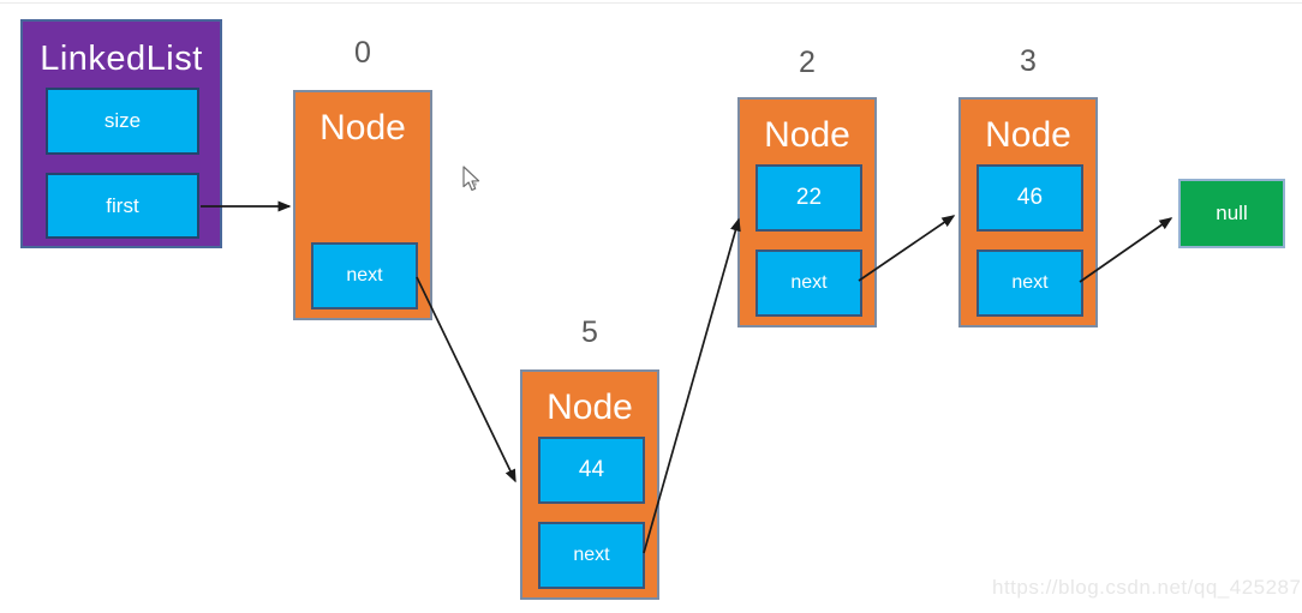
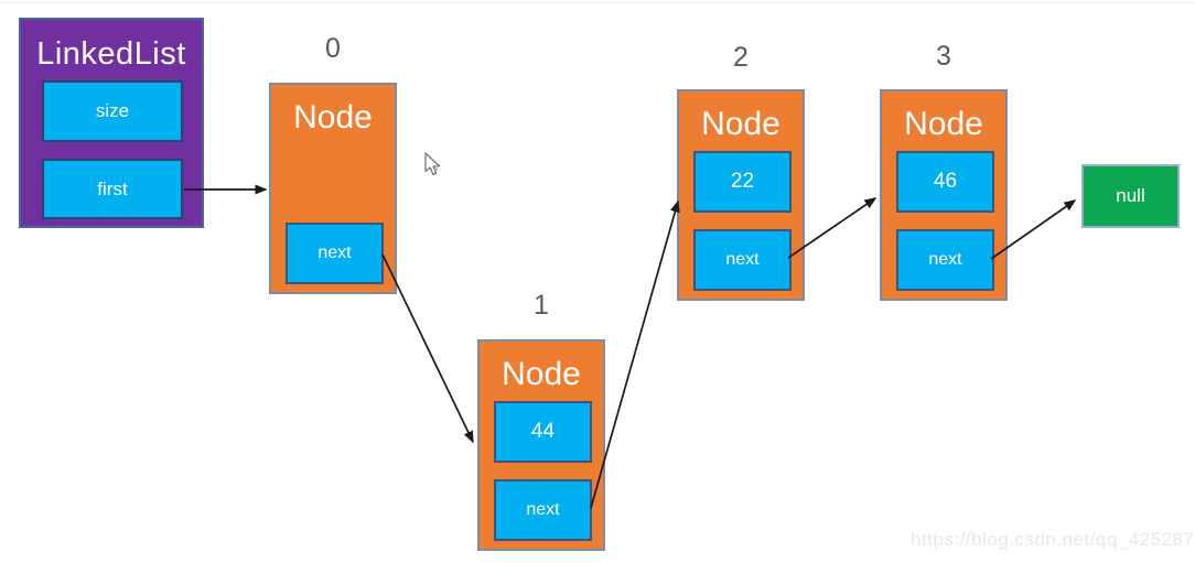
  LinkedList
  size
  first
  0
- 5
+ 1
  2
  3
  Node
  next
  Node
  44
  next
  Node
  22
  next
  Node
  46
  next
  null
  https://blog.csdn.net/qq_425287
